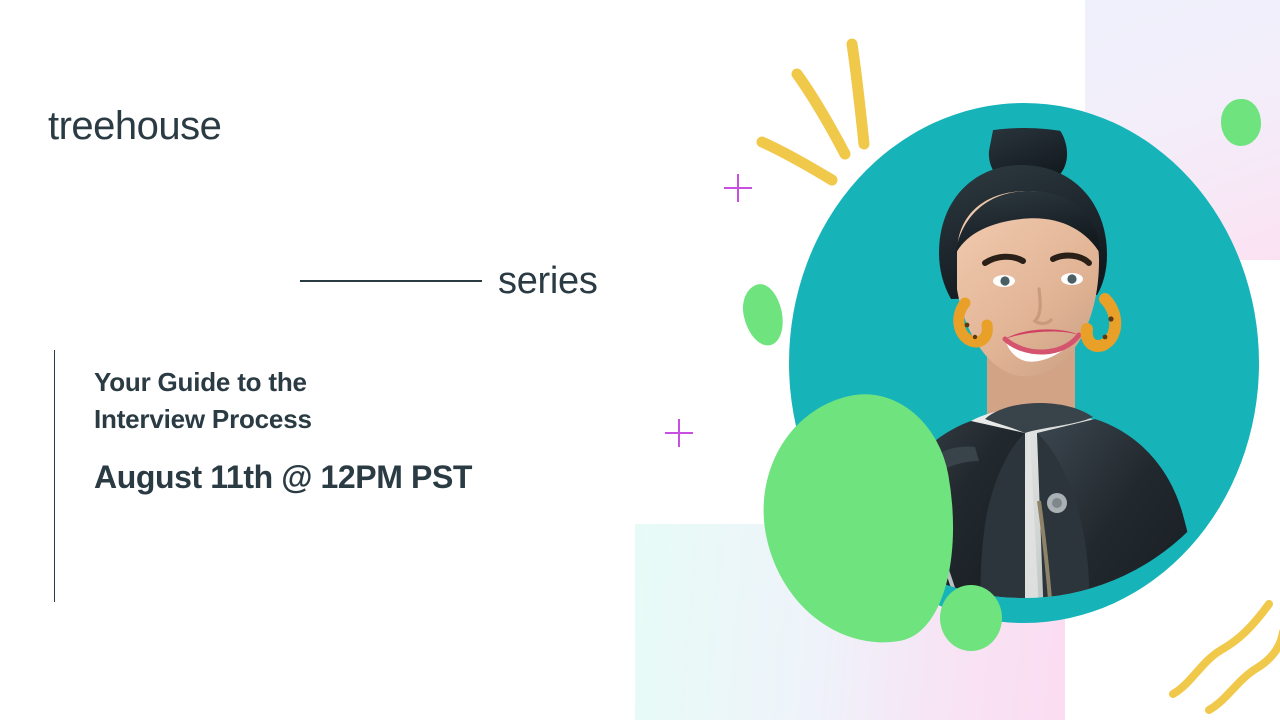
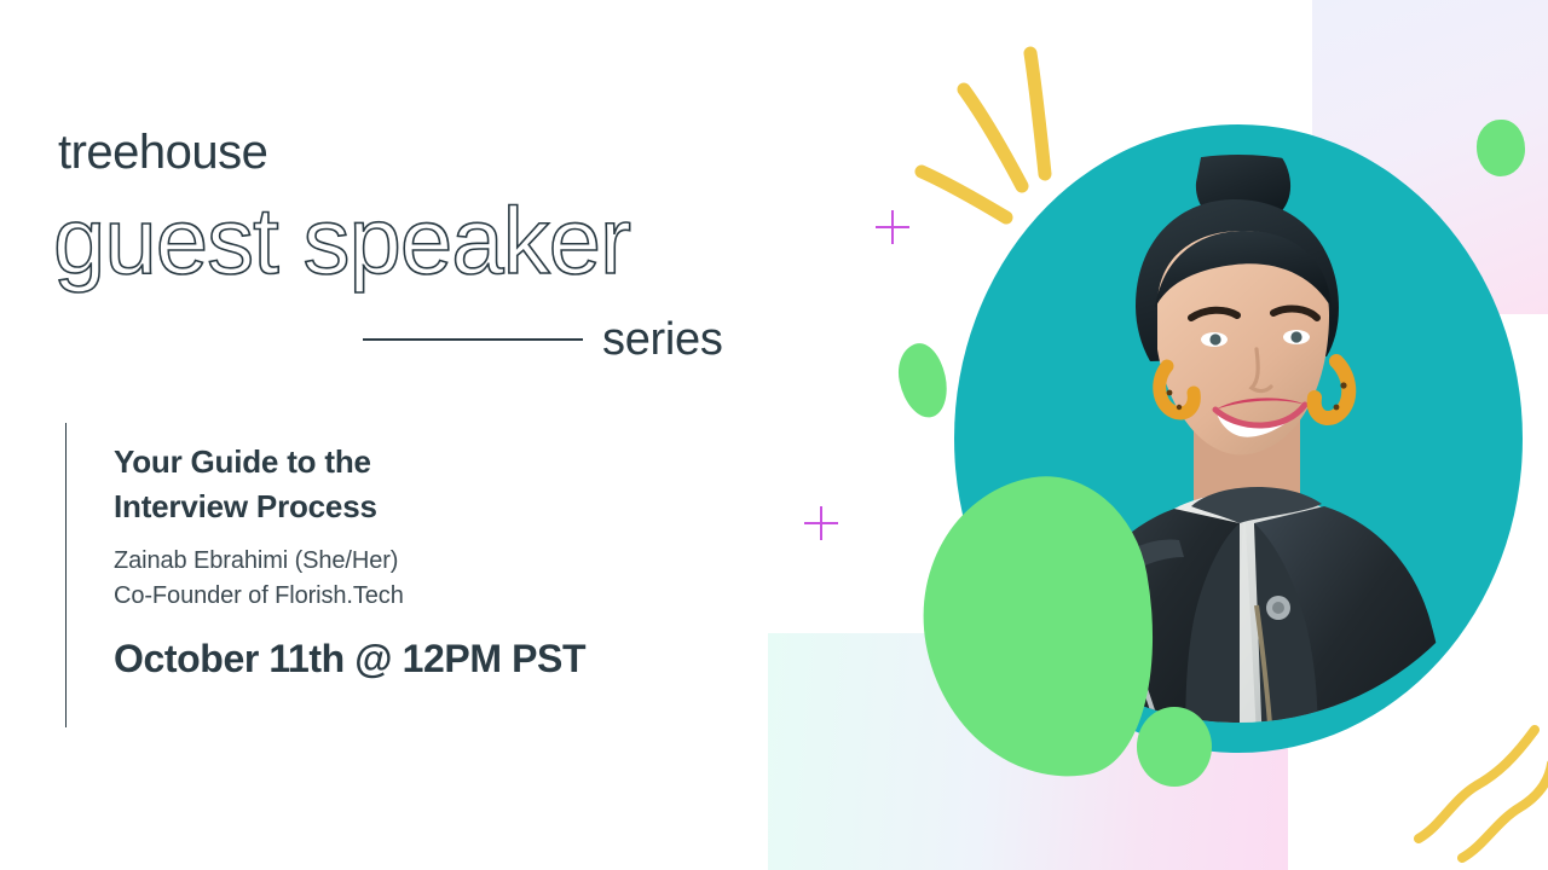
  treehouse
+ guest speaker
  series
  Your Guide to the
  Interview Process
+ Zainab Ebrahimi (She/Her)
+ Co-Founder of Florish.Tech
- August 11th @ 12PM PST
+ October 11th @ 12PM PST
